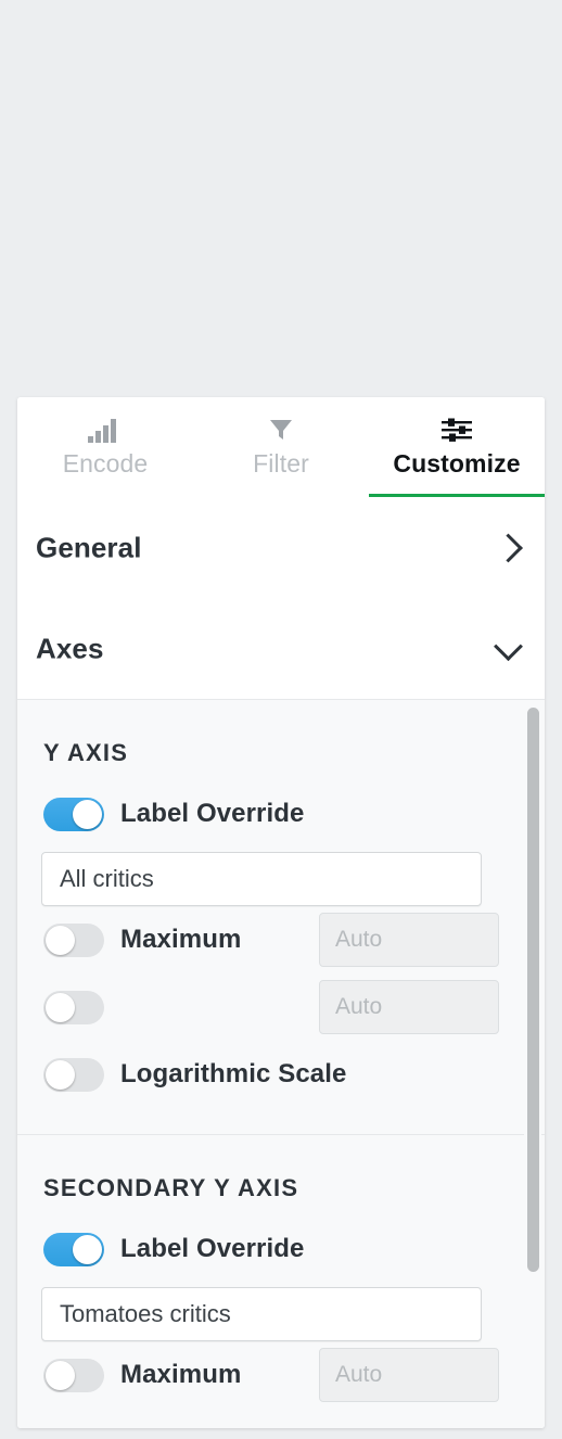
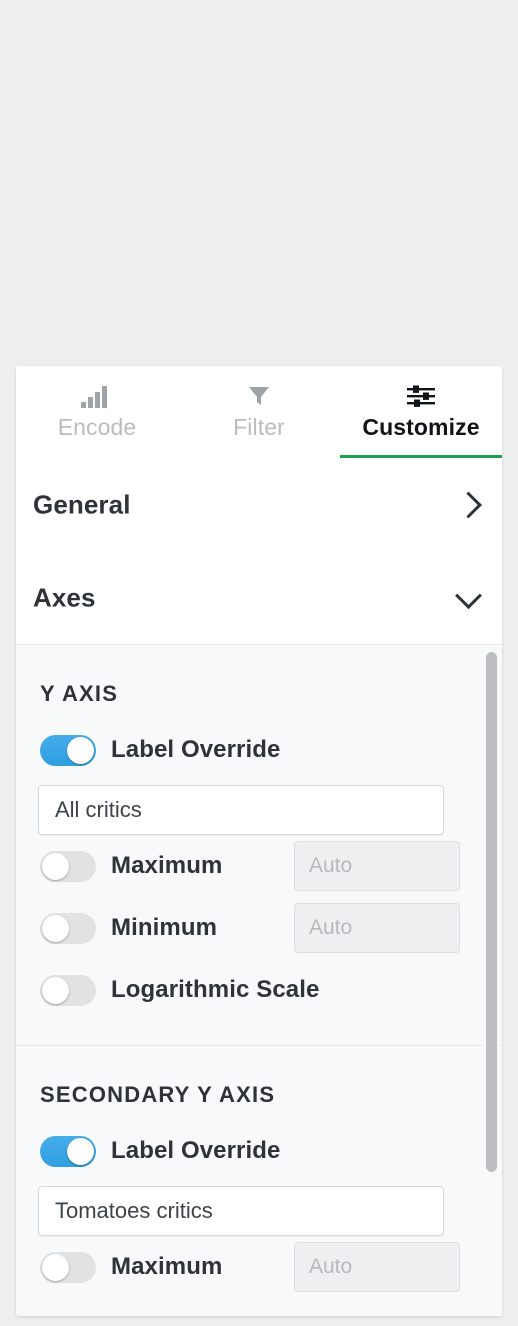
  Encode
  Filter
  Customize
  General
  Axes
  Y AXIS
  Label Override
  All critics
  Maximum
  Auto
+ Minimum
  Auto
  Logarithmic Scale
  SECONDARY Y AXIS
  Label Override
  Tomatoes critics
  Maximum
  Auto
